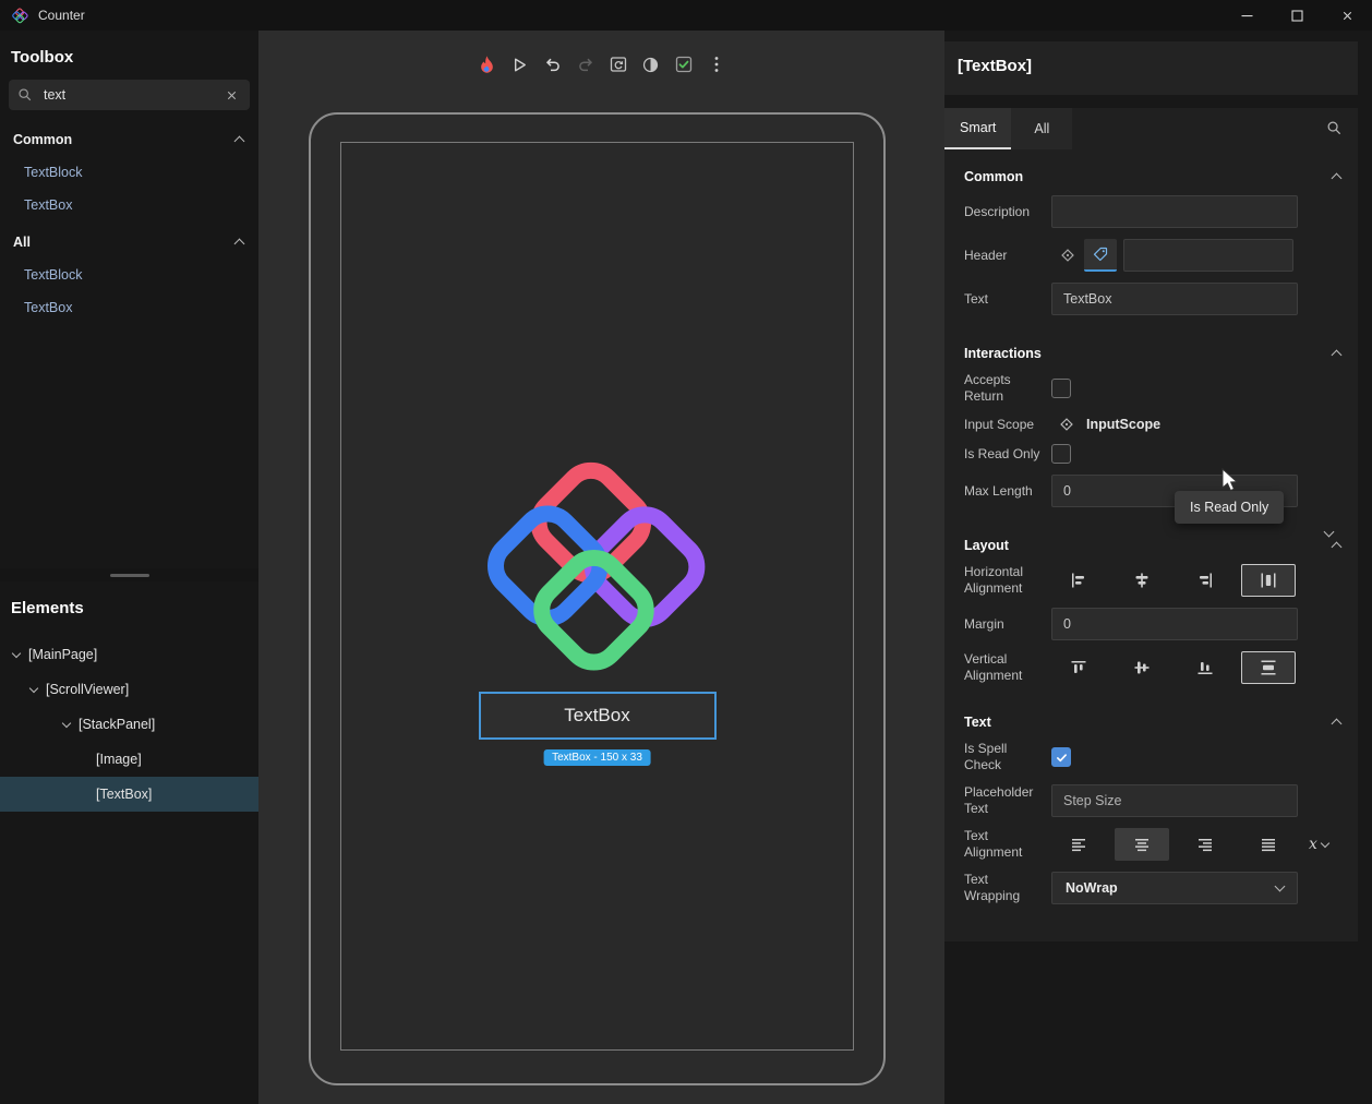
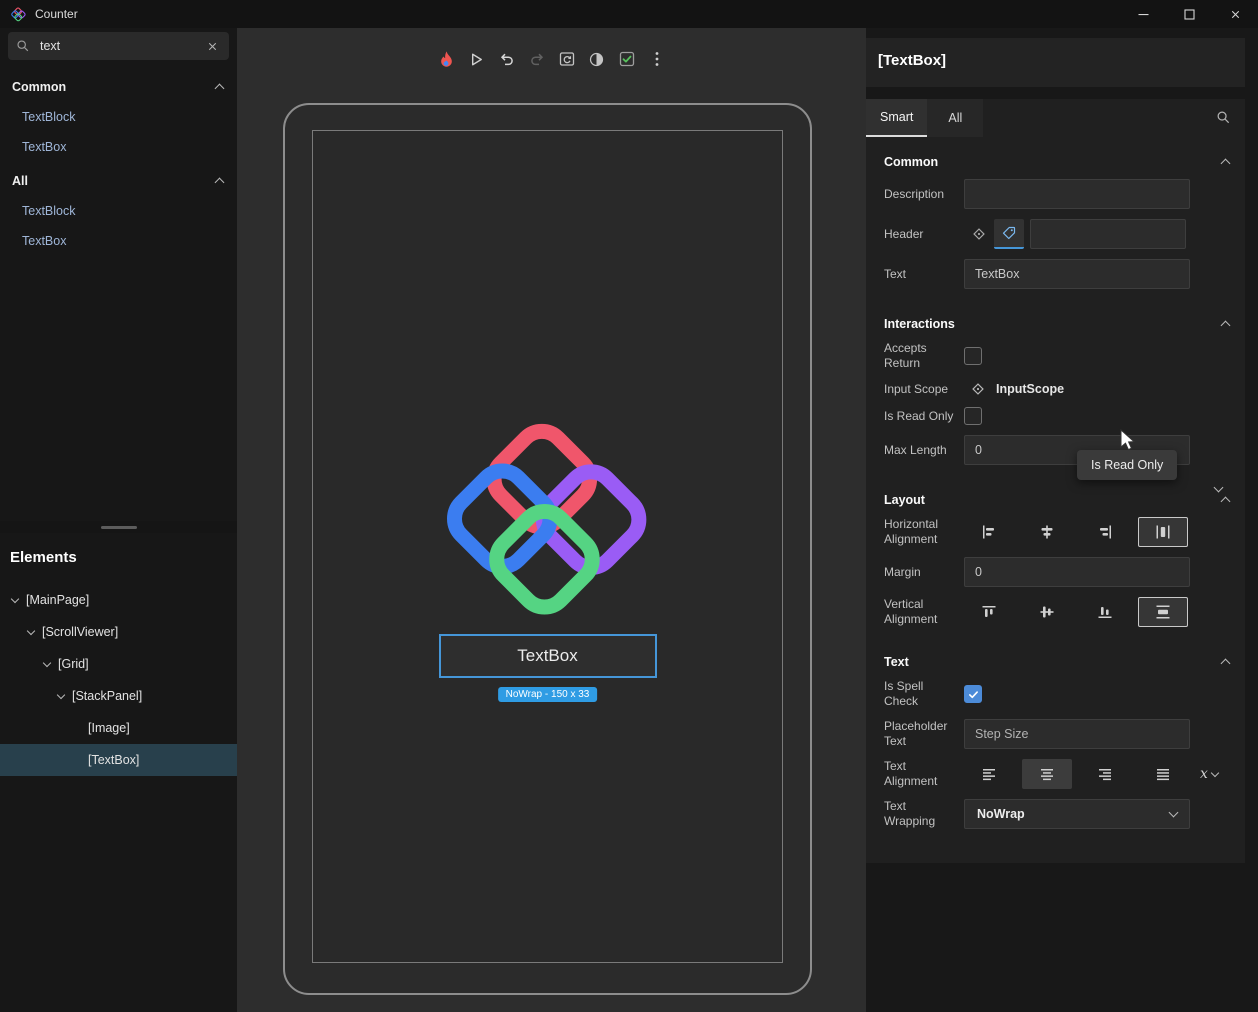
  Counter
- Toolbox
  text
  Common
  TextBlock
  TextBox
  All
  TextBlock
  TextBox
  Elements
  [MainPage]
  [ScrollViewer]
+ [Grid]
  [StackPanel]
  [Image]
  [TextBox]
  TextBox
- TextBox - 150 x 33
+ NoWrap - 150 x 33
  [TextBox]
  Smart
  All
  Common
  Description
  Header
  Text
  TextBox
  Interactions
  Is Read Only
  Accepts Return
  Input Scope
  InputScope
  Is Read Only
  Max Length
  0
  Layout
  Horizontal Alignment
  Margin
  0
  Vertical Alignment
  Text
  Is Spell Check
  Placeholder Text
  Step Size
  Text Alignment
  x
  Text Wrapping
  NoWrap
